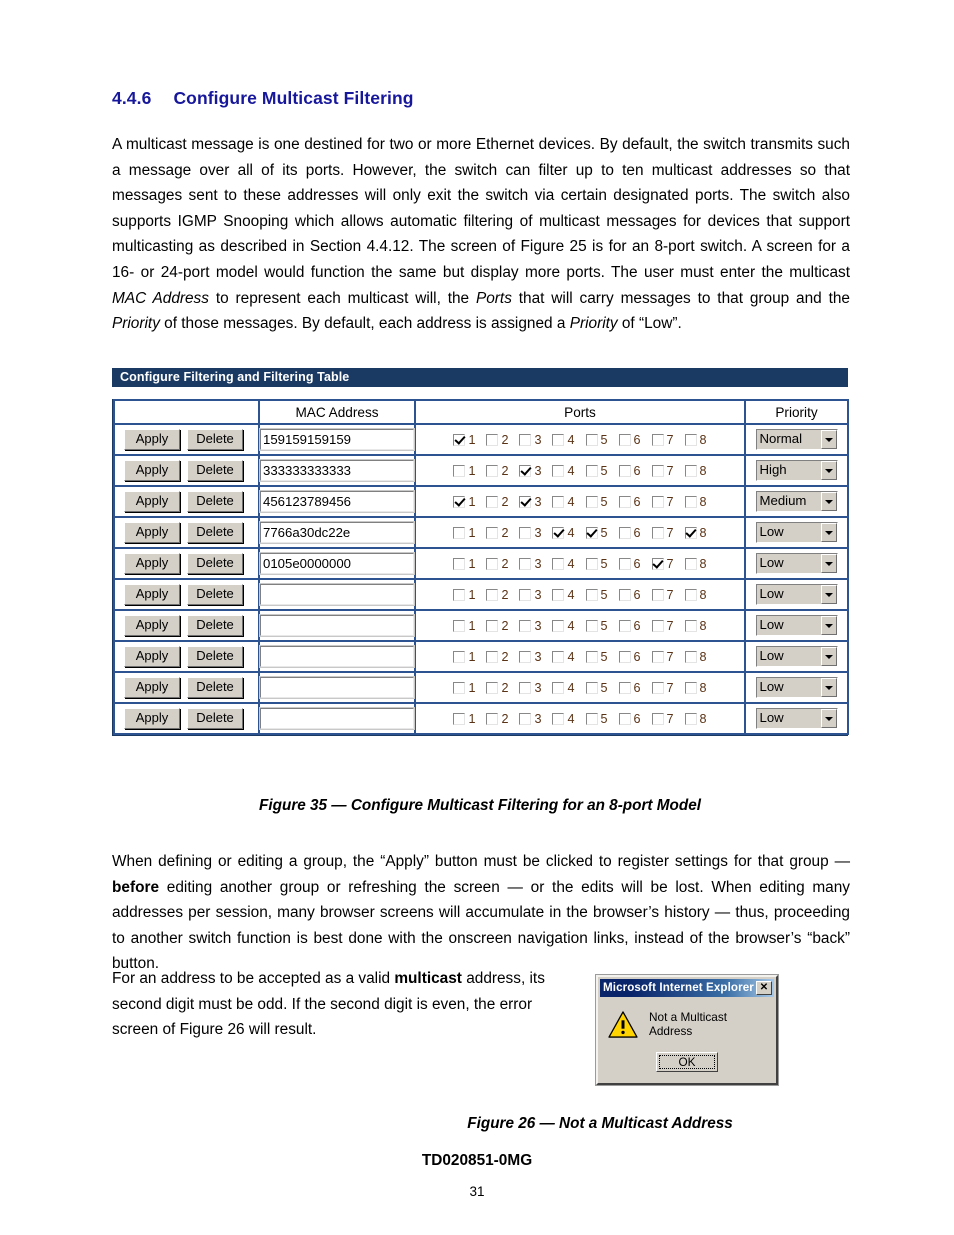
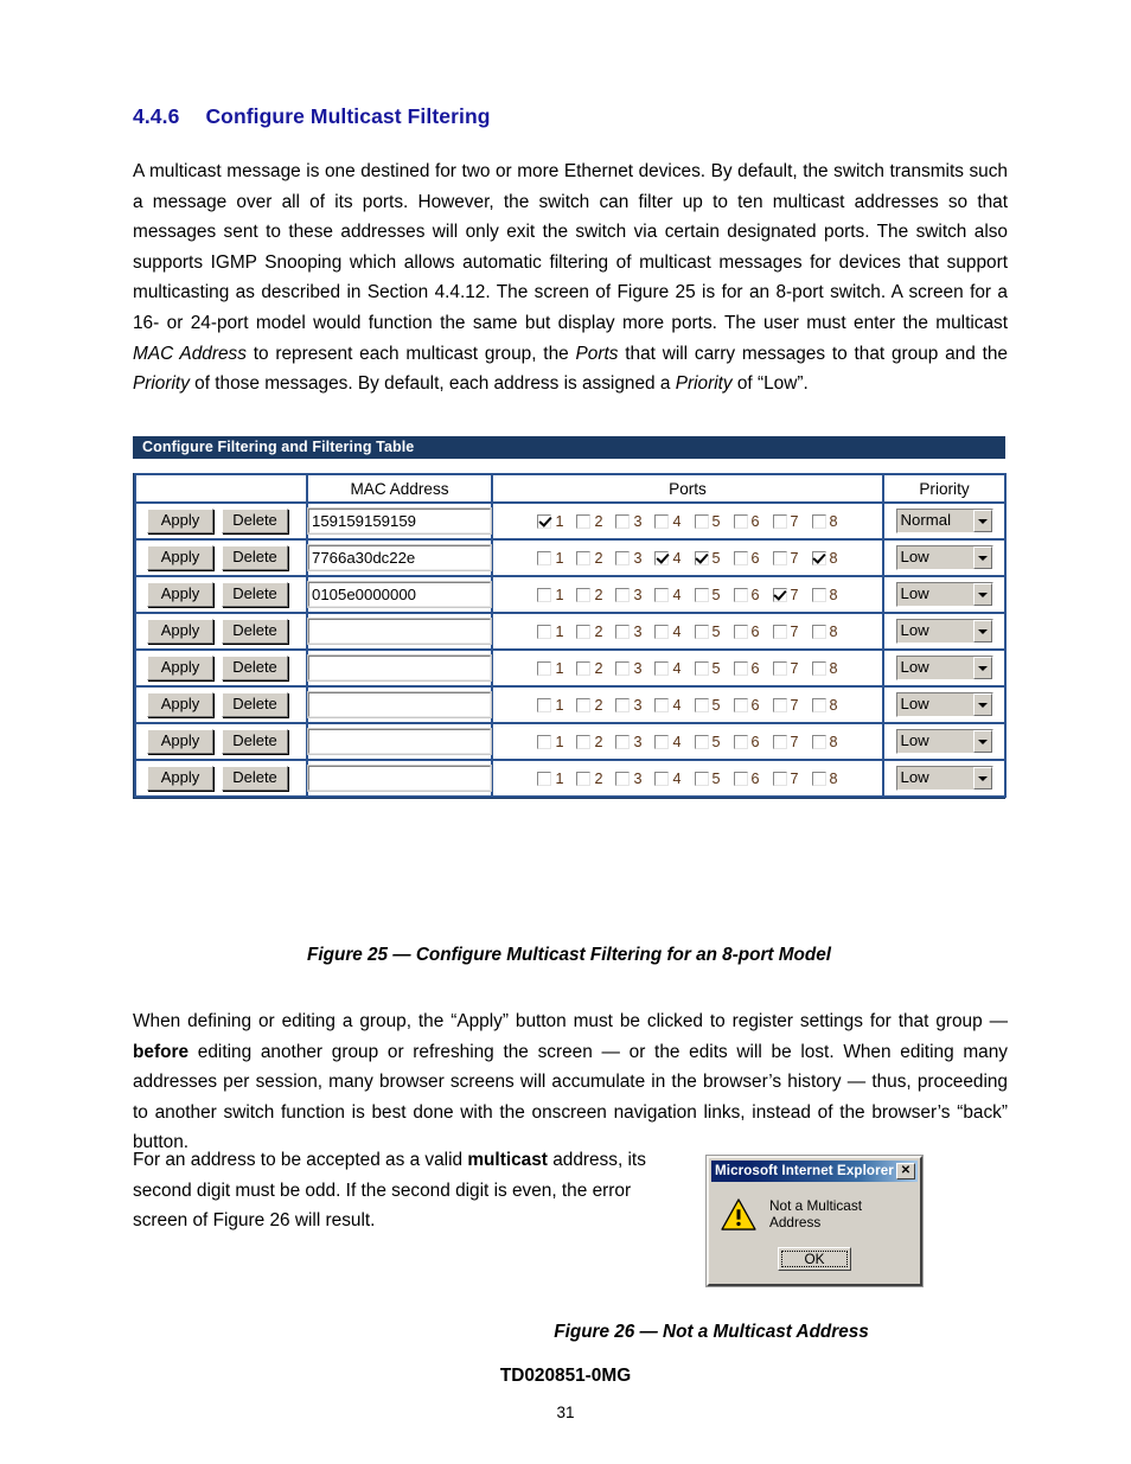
  4.4.6 Configure Multicast Filtering
- A multicast message is one destined for two or more Ethernet devices. By default, the switch transmits such a message over all of its ports. However, the switch can filter up to ten multicast addresses so that messages sent to these addresses will only exit the switch via certain designated ports. The switch also supports IGMP Snooping which allows automatic filtering of multicast messages for devices that support multicasting as described in Section 4.4.12. The screen of Figure 25 is for an 8-port switch. A screen for a 16- or 24-port model would function the same but display more ports. The user must enter the multicast MAC Address to represent each multicast will, the Ports that will carry messages to that group and the Priority of those messages. By default, each address is assigned a Priority of “Low”.
+ A multicast message is one destined for two or more Ethernet devices. By default, the switch transmits such a message over all of its ports. However, the switch can filter up to ten multicast addresses so that messages sent to these addresses will only exit the switch via certain designated ports. The switch also supports IGMP Snooping which allows automatic filtering of multicast messages for devices that support multicasting as described in Section 4.4.12. The screen of Figure 25 is for an 8-port switch. A screen for a 16- or 24-port model would function the same but display more ports. The user must enter the multicast MAC Address to represent each multicast group, the Ports that will carry messages to that group and the Priority of those messages. By default, each address is assigned a Priority of “Low”.
  Configure Filtering and Filtering Table
  	MAC Address	Ports	Priority
  Apply Delete	159159159159	1 2 3 4 5 6 7 8	Normal
- Apply Delete	333333333333	1 2 3 4 5 6 7 8	High
- Apply Delete	456123789456	1 2 3 4 5 6 7 8	Medium
  Apply Delete	7766a30dc22e	1 2 3 4 5 6 7 8	Low
  Apply Delete	0105e0000000	1 2 3 4 5 6 7 8	Low
  Apply Delete		1 2 3 4 5 6 7 8	Low
  Apply Delete		1 2 3 4 5 6 7 8	Low
  Apply Delete		1 2 3 4 5 6 7 8	Low
  Apply Delete		1 2 3 4 5 6 7 8	Low
  Apply Delete		1 2 3 4 5 6 7 8	Low
- Figure 35 — Configure Multicast Filtering for an 8-port Model
+ Figure 25 — Configure Multicast Filtering for an 8-port Model
  When defining or editing a group, the “Apply” button must be clicked to register settings for that group — before editing another group or refreshing the screen — or the edits will be lost. When editing many addresses per session, many browser screens will accumulate in the browser’s history — thus, proceeding to another switch function is best done with the onscreen navigation links, instead of the browser’s “back” button.
  For an address to be accepted as a valid multicast address, its second digit must be odd. If the second digit is even, the error screen of Figure 26 will result.
  Microsoft Internet Explorer
  ✕
  Not a Multicast Address
  OK
  Figure 26 — Not a Multicast Address
  TD020851-0MG
  31
